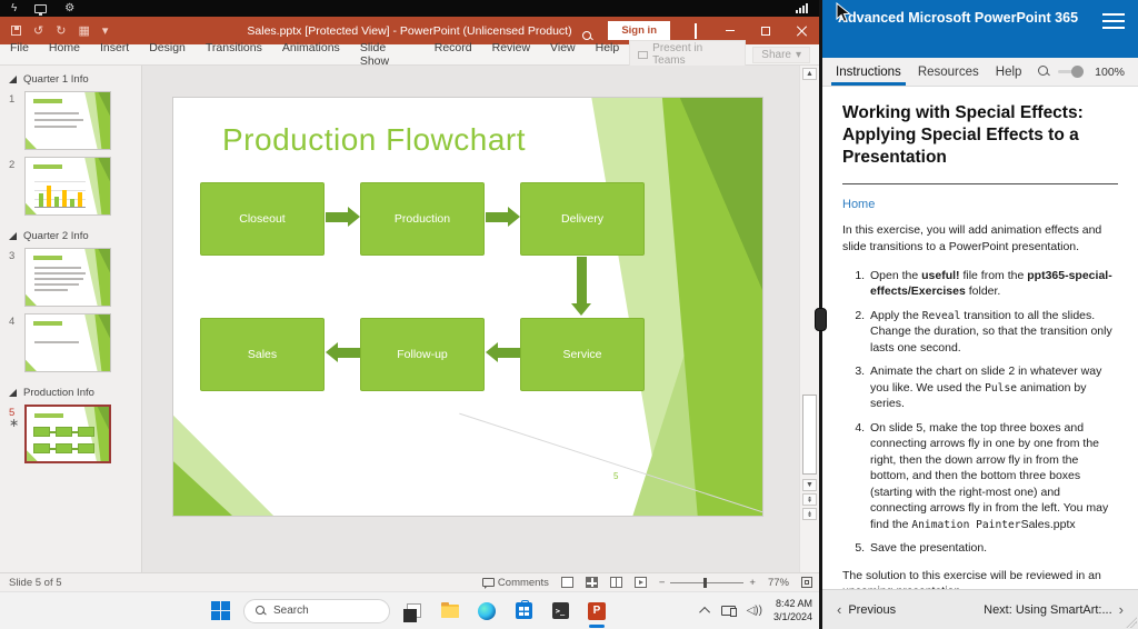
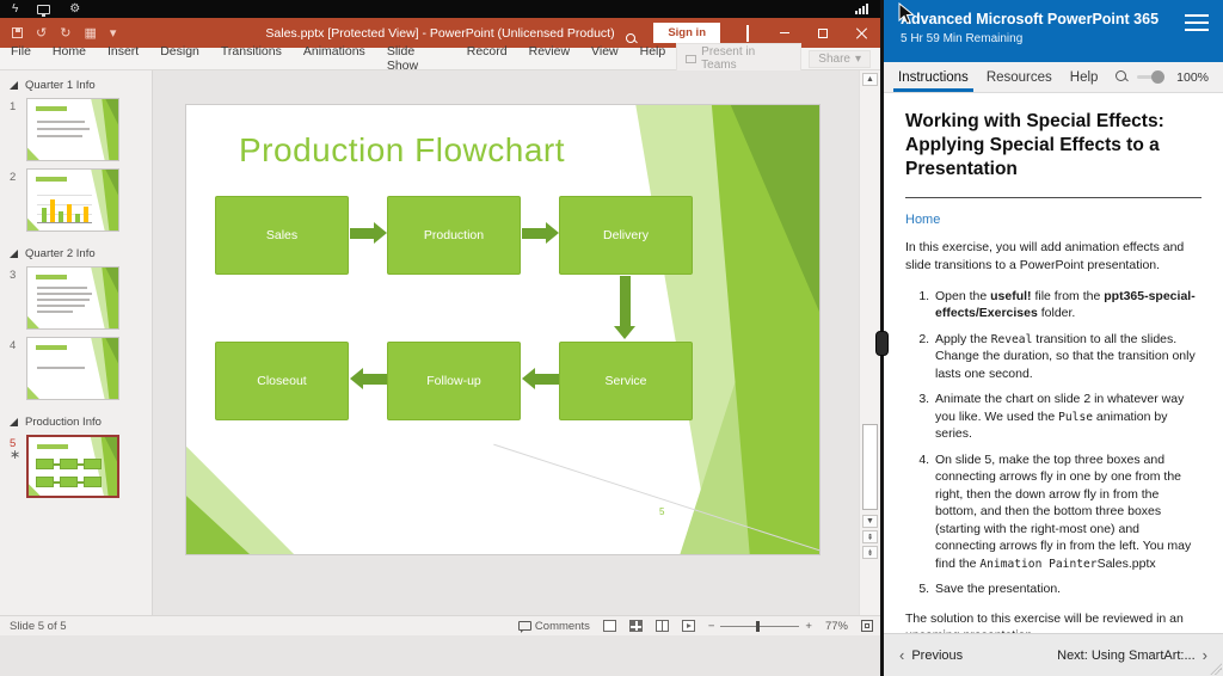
  ϟ
  ⚙
  Sales.pptx [Protected View] - PowerPoint (Unlicensed Product)
  ↺
  ↻
  ▦
  ▾
  Sign in
  File
  Home
  Insert
  Design
  Transitions
  Animations
  Slide Show
  Record
  Review
  View
  Help
  Present in Teams
  Share
  ▾
  Quarter 1 Info
  1
  2
  Quarter 2 Info
  3
  4
  Production Info
  5
  ∗
  Production Flowchart
- Closeout
+ Sales
  Production
  Delivery
- Sales
+ Closeout
  Follow-up
  Service
  5
  Slide 5 of 5
  Comments
  −
  +
  77%
- Search
- >_
- P
- ◁))
- 8:42 AM
- 3/1/2024
  dvanced Microsoft PowerPoint 365
+ 5 Hr 59 Min Remaining
  100%
  Instructions
  Resources
  Help
  Working with Special Effects: Applying Special Effects to a Presentation
  Home
  In this exercise, you will add animation effects and slide transitions to a PowerPoint presentation.
  Open the useful! file from the ppt365-special-effects/Exercises folder.
  Apply the Reveal transition to all the slides. Change the duration, so that the transition only lasts one second.
  Animate the chart on slide 2 in whatever way you like. We used the Pulse animation by series.
  On slide 5, make the top three boxes and connecting arrows fly in one by one from the right, then the down arrow fly in from the bottom, and then the bottom three boxes (starting with the right-most one) and connecting arrows fly in from the left. You may find the Animation PainterSales.pptx
  Save the presentation.
  ‹
  Previous
  Next: Using SmartArt:...
  ›
